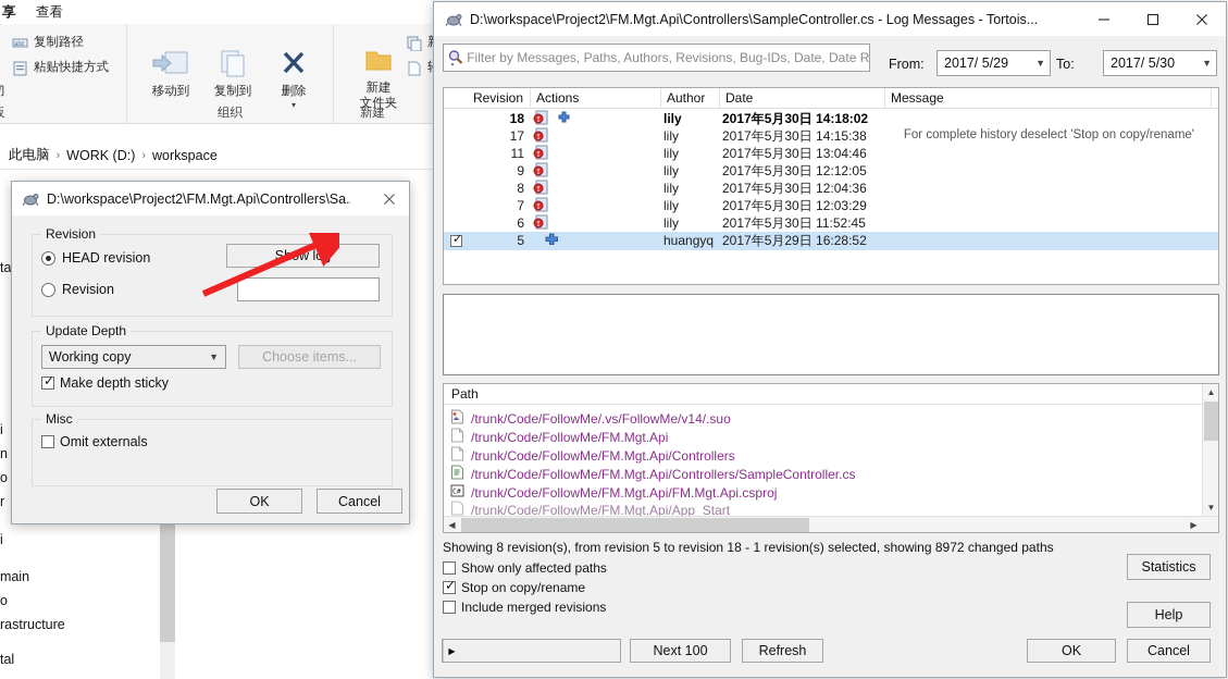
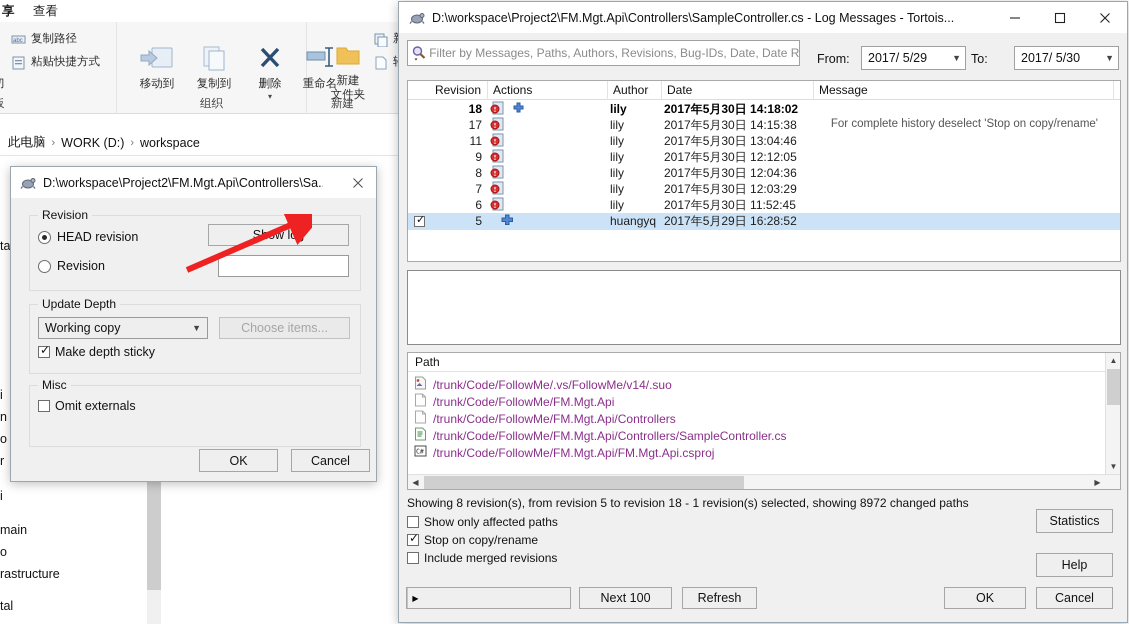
  享
  查看
  复制路径
  粘贴快捷方式
  移动到
  复制到
  删除
  ▾
+ 重命名
  组织
  新建
  文件夹
  新建
  此电脑
  ›
  WORK (D:)
  ›
  workspace
  ta
  i
  n
  o
  r
  i
  main
  o
  rastructure
  tal
  D:\workspace\Project2\FM.Mgt.Api\Controllers\SampleController.cs - Log Messages - Tortois...
  Filter by Messages, Paths, Authors, Revisions, Bug-IDs, Date, Date R
  From:
  2017/ 5/29
  ▼
  To:
  2017/ 5/30
  ▼
  Revision
  Actions
  Author
  Date
  Message
  18
  lily
  2017年5月30日 14:18:02
  17
  lily
  2017年5月30日 14:15:38
  11
  lily
  2017年5月30日 13:04:46
  9
  lily
  2017年5月30日 12:12:05
  8
  lily
  2017年5月30日 12:04:36
  7
  lily
  2017年5月30日 12:03:29
  6
  lily
  2017年5月30日 11:52:45
  ✓
  5
  huangyq
  2017年5月29日 16:28:52
  For complete history deselect 'Stop on copy/rename'
  Path
  /trunk/Code/FollowMe/.vs/FollowMe/v14/.suo
  /trunk/Code/FollowMe/FM.Mgt.Api
  /trunk/Code/FollowMe/FM.Mgt.Api/Controllers
  /trunk/Code/FollowMe/FM.Mgt.Api/Controllers/SampleController.cs
  C#
  /trunk/Code/FollowMe/FM.Mgt.Api/FM.Mgt.Api.csproj
- /trunk/Code/FollowMe/FM.Mgt.Api/App_Start
  ▲
  ▼
  ◀
  ▶
  Showing 8 revision(s), from revision 5 to revision 18 - 1 revision(s) selected, showing 8972 changed paths
  Show only affected paths
  ✓
  Stop on copy/rename
  Include merged revisions
  Statistics
  Help
  ▶
  Next 100
  Refresh
  OK
  Cancel
  D:\workspace\Project2\FM.Mgt.Api\Controllers\Sa.
  Revision
  HEAD revision
  Revision
  Sw log
  Update Depth
  Working copy
  ▼
  Choose items...
  ✓
  Make depth sticky
  Misc
  Omit externals
  OK
  Cancel
